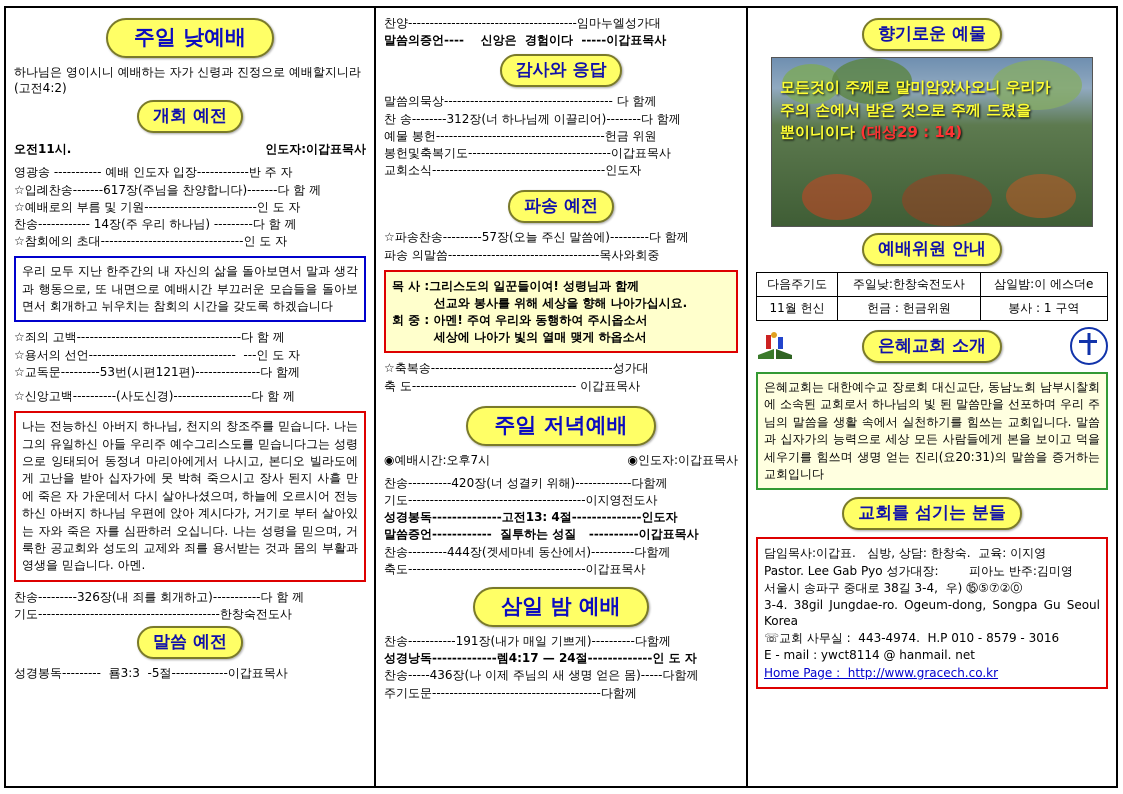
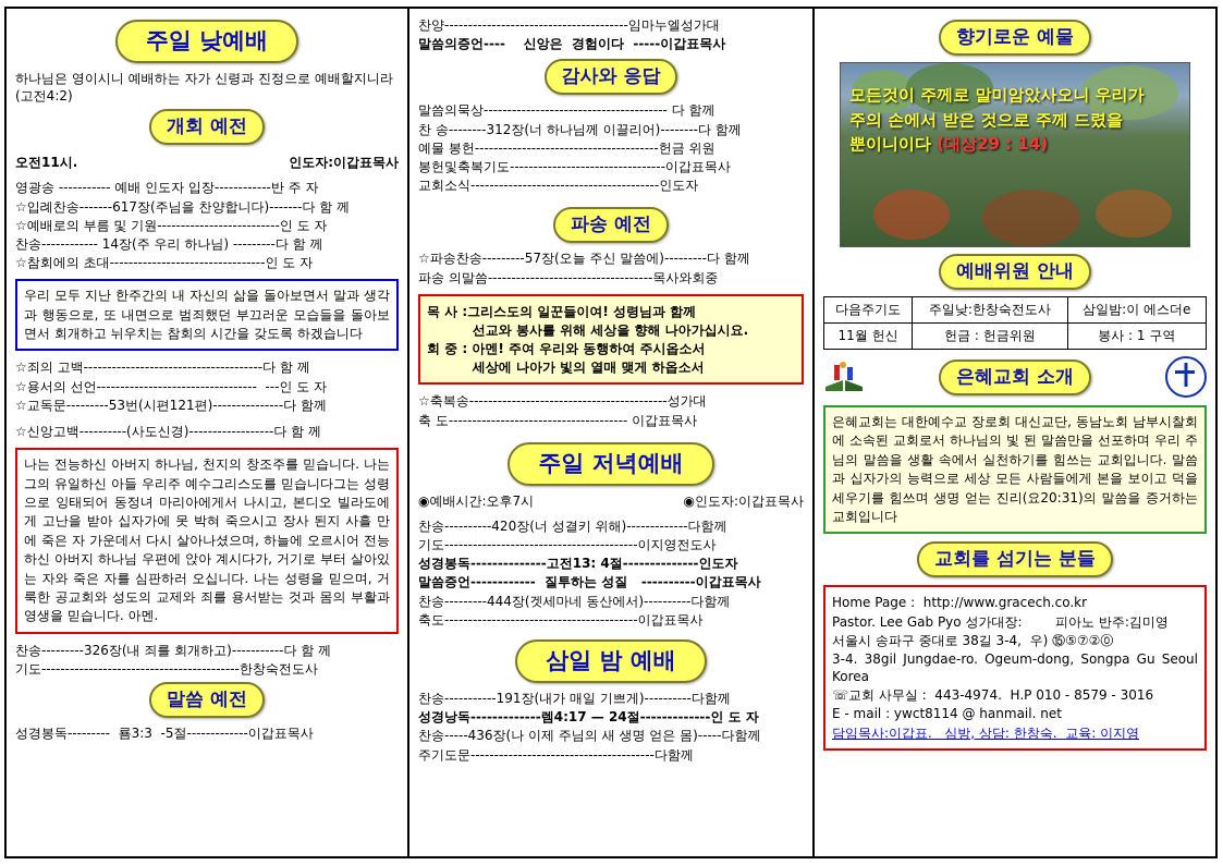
  주일 낮예배
  하나님은 영이시니 예배하는 자가 신령과 진정으로 예배할지니라(고전4:2)
  개회 예전
  오전11시.
  인도자:이갑표목사
  영광송 ----------- 예배 인도자 입장------------반 주 자
  ☆입례찬송-------617장(주님을 찬양합니다)-------다 함 께
  ☆예배로의 부름 및 기원--------------------------인 도 자
  찬송------------ 14장(주 우리 하나님) ---------다 함 께
  ☆참회에의 초대---------------------------------인 도 자
- 우리 모두 지난 한주간의 내 자신의 삶을 돌아보면서 말과 생각과 행동으로, 또 내면으로 예배시간 부끄러운 모습들을 돌아보면서 회개하고 뉘우치는 참회의 시간을 갖도록 하겠습니다
+ 우리 모두 지난 한주간의 내 자신의 삶을 돌아보면서 말과 생각과 행동으로, 또 내면으로 범죄했던 부끄러운 모습들을 돌아보면서 회개하고 뉘우치는 참회의 시간을 갖도록 하겠습니다
  ☆죄의 고백--------------------------------------다 함 께
  ☆용서의 선언---------------------------------- ---인 도 자
  ☆교독문---------53번(시편121편)---------------다 함께
  ☆신앙고백----------(사도신경)------------------다 함 께
  나는 전능하신 아버지 하나님, 천지의 창조주를 믿습니다. 나는 그의 유일하신 아들 우리주 예수그리스도를 믿습니다그는 성령으로 잉태되어 동정녀 마리아에게서 나시고, 본디오 빌라도에게 고난을 받아 십자가에 못 박혀 죽으시고 장사 된지 사흘 만에 죽은 자 가운데서 다시 살아나셨으며, 하늘에 오르시어 전능하신 아버지 하나님 우편에 앉아 계시다가, 거기로 부터 살아있는 자와 죽은 자를 심판하러 오십니다. 나는 성령을 믿으며, 거룩한 공교회와 성도의 교제와 죄를 용서받는 것과 몸의 부활과 영생을 믿습니다. 아멘.
  찬송---------326장(내 죄를 회개하고)-----------다 함 께
  기도------------------------------------------한창숙전도사
  말씀 예전
  성경봉독--------- 룜3:3 -5절-------------이갑표목사
  찬양---------------------------------------임마누엘성가대
  말씀의증언---- 신앙은 경험이다 -----이갑표목사
  감사와 응답
  말씀의묵상--------------------------------------- 다 함께
  찬 송--------312장(너 하나님께 이끌리어)--------다 함께
  예물 봉헌---------------------------------------헌금 위원
  봉헌및축복기도---------------------------------이갑표목사
  교회소식----------------------------------------인도자
  파송 예전
  ☆파송찬송---------57장(오늘 주신 말씀에)---------다 함께
  파송 의말씀-----------------------------------목사와회중
  목 사 :그리스도의 일꾼들이여! 성령님과 함께
  선교와 봉사를 위해 세상을 향해 나아가십시요.
  회 중 : 아멘! 주여 우리와 동행하여 주시옵소서
  세상에 나아가 빛의 열매 맺게 하옵소서
  ☆축복송------------------------------------------성가대
  축 도-------------------------------------- 이갑표목사
  주일 저녁예배
  ◉예배시간:오후7시
  ◉인도자:이갑표목사
  찬송----------420장(너 성결키 위해)-------------다함께
  기도-----------------------------------------이지영전도사
  성경봉독--------------고전13: 4절--------------인도자
  말씀증언------------ 질투하는 성질 ----------이갑표목사
  찬송---------444장(겟세마네 동산에서)----------다함께
  축도-----------------------------------------이갑표목사
  삼일 밤 예배
  찬송-----------191장(내가 매일 기쁘게)----------다함께
  성경낭독-------------렘4:17 — 24절-------------인 도 자
  찬송-----436장(나 이제 주님의 새 생명 얻은 몸)-----다함께
  주기도문---------------------------------------다함께
  향기로운 예물
  모든것이 주께로 말미암았사오니 우리가
  주의 손에서 받은 것으로 주께 드렸을
  뿐이니이다 (대상29 : 14)
  예배위원 안내
  다음주기도	주일낮:한창숙전도사	삼일밤:이 에스더e
  11월 헌신	헌금 : 헌금위원	봉사 : 1 구역
  은혜교회 소개
  은혜교회는 대한예수교 장로회 대신교단, 동남노회 남부시찰회에 소속된 교회로서 하나님의 빛 된 말씀만을 선포하며 우리 주님의 말씀을 생활 속에서 실천하기를 힘쓰는 교회입니다. 말씀과 십자가의 능력으로 세상 모든 사람들에게 본을 보이고 덕을 세우기를 힘쓰며 생명 얻는 진리(요20:31)의 말씀을 증거하는 교회입니다
  교회를 섬기는 분들
- 담임목사:이갑표. 심방, 상담: 한창숙. 교육: 이지영
+ Home Page : http://www.gracech.co.kr
  Pastor. Lee Gab Pyo 성가대장: 피아노 반주:김미영
  서울시 송파구 중대로 38길 3-4, 우) ⑮⑤⑦②⓪
  3-4. 38gil Jungdae-ro. Ogeum-dong, Songpa Gu Seoul Korea
  ☏교회 사무실 : 443-4974. H.P 010 - 8579 - 3016
  E - mail : ywct8114 @ hanmail. net
- Home Page : http://www.gracech.co.kr
+ 담임목사:이갑표. 심방, 상담: 한창숙. 교육: 이지영
